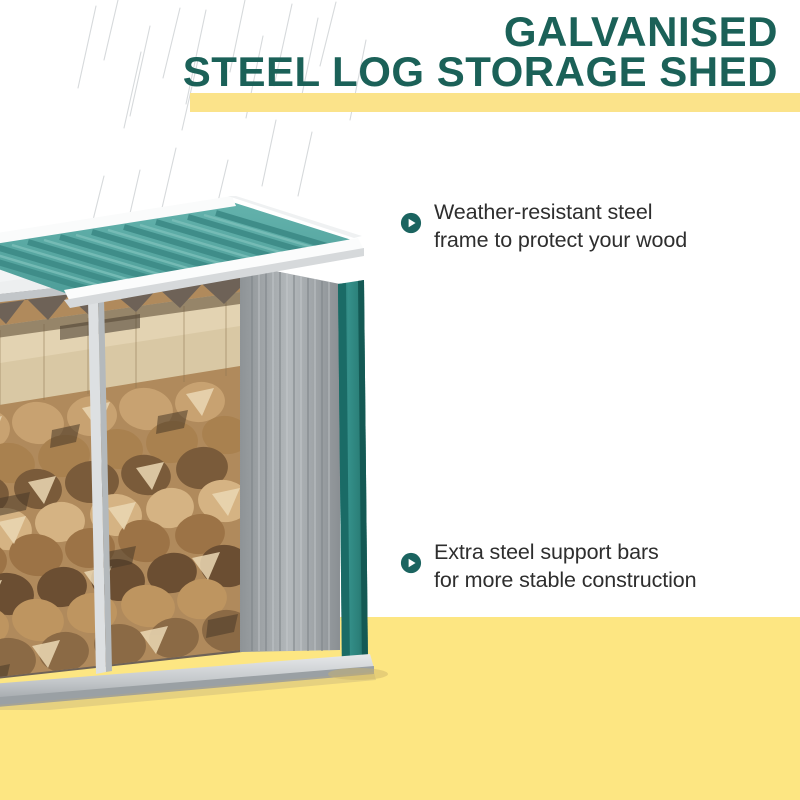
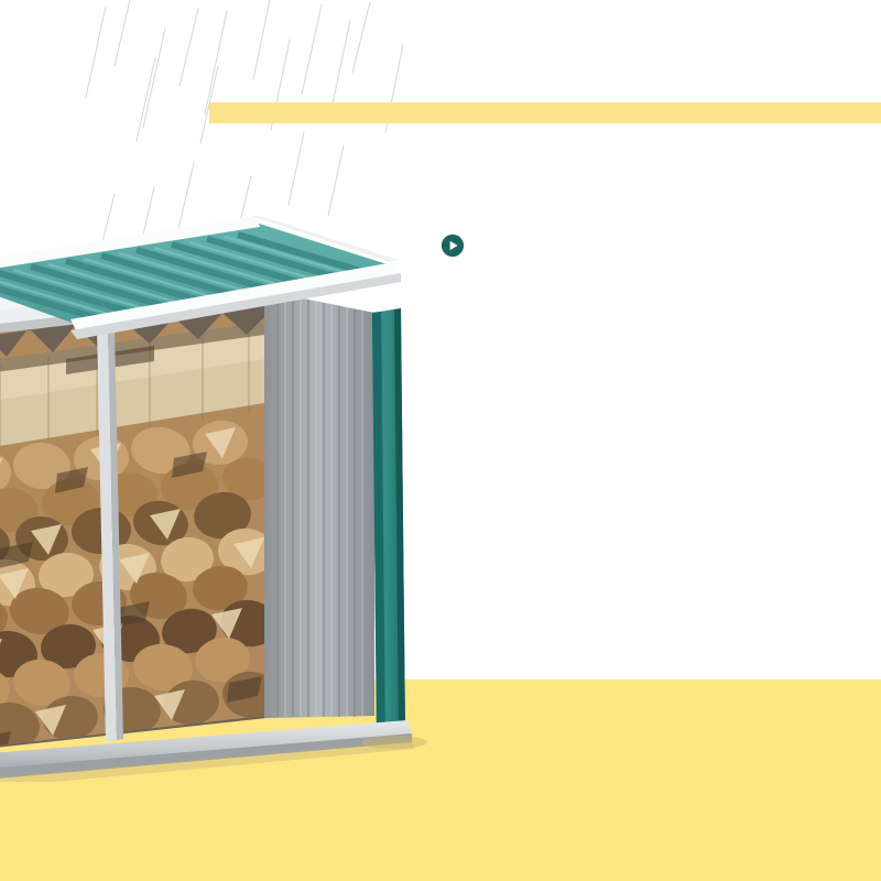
- GALVANISED
- STEEL LOG STORAGE SHED
- Weather-resistant steel
- frame to protect your wood
- Extra steel support bars
- for more stable construction
